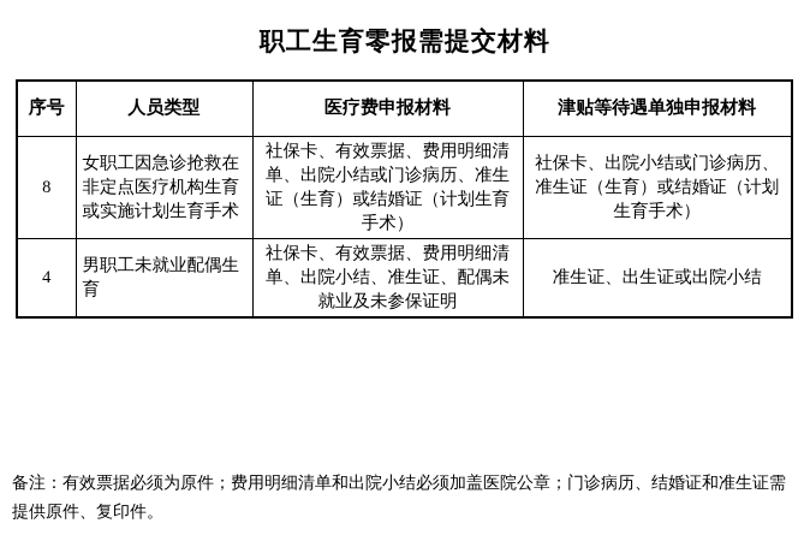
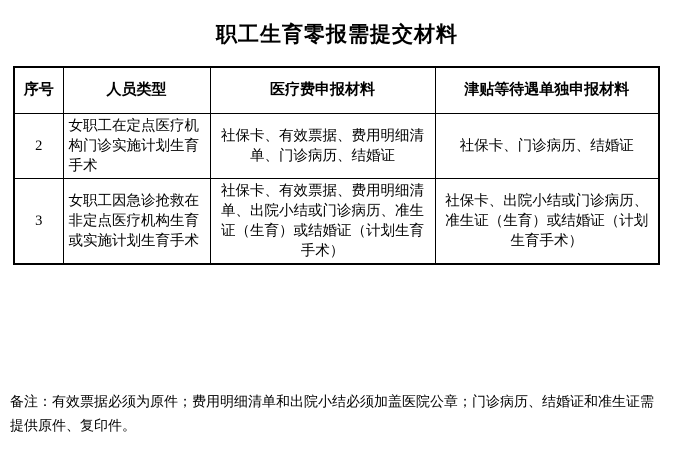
  职工生育零报需提交材料
  序号	人员类型	医疗费申报材料	津贴等待遇单独申报材料
+ 2	女职工在定点医疗机构门诊实施计划生育手术	社保卡、有效票据、费用明细清单、门诊病历、结婚证	社保卡、门诊病历、结婚证
- 8	女职工因急诊抢救在非定点医疗机构生育或实施计划生育手术	社保卡、有效票据、费用明细清单、出院小结或门诊病历、准生证（生育）或结婚证（计划生育手术）	社保卡、出院小结或门诊病历、准生证（生育）或结婚证（计划生育手术）
+ 3	女职工因急诊抢救在非定点医疗机构生育或实施计划生育手术	社保卡、有效票据、费用明细清单、出院小结或门诊病历、准生证（生育）或结婚证（计划生育手术）	社保卡、出院小结或门诊病历、准生证（生育）或结婚证（计划生育手术）
- 4	男职工未就业配偶生育	社保卡、有效票据、费用明细清单、出院小结、准生证、配偶未就业及未参保证明	准生证、出生证或出院小结
  备注：有效票据必须为原件；费用明细清单和出院小结必须加盖医院公章；门诊病历、结婚证和准生证需提供原件、复印件。
